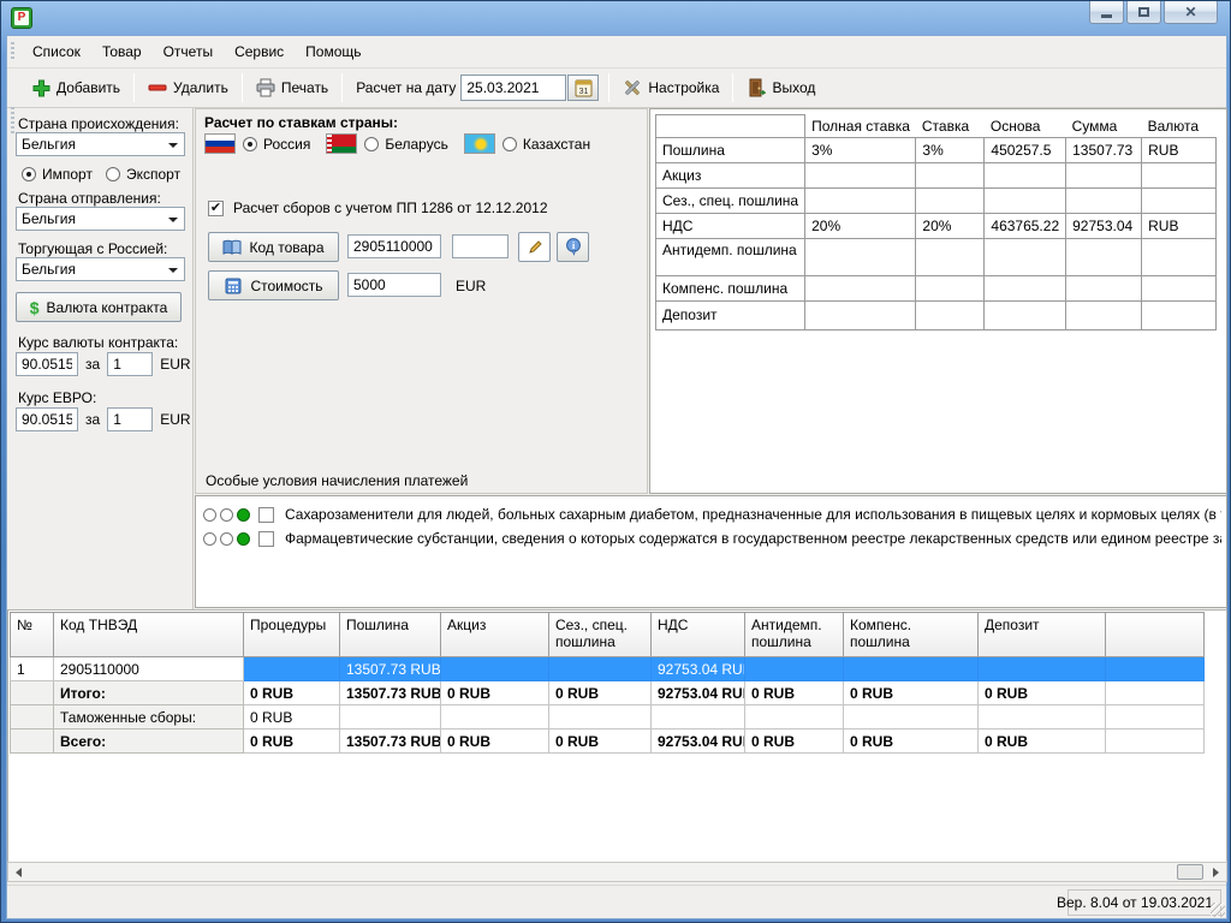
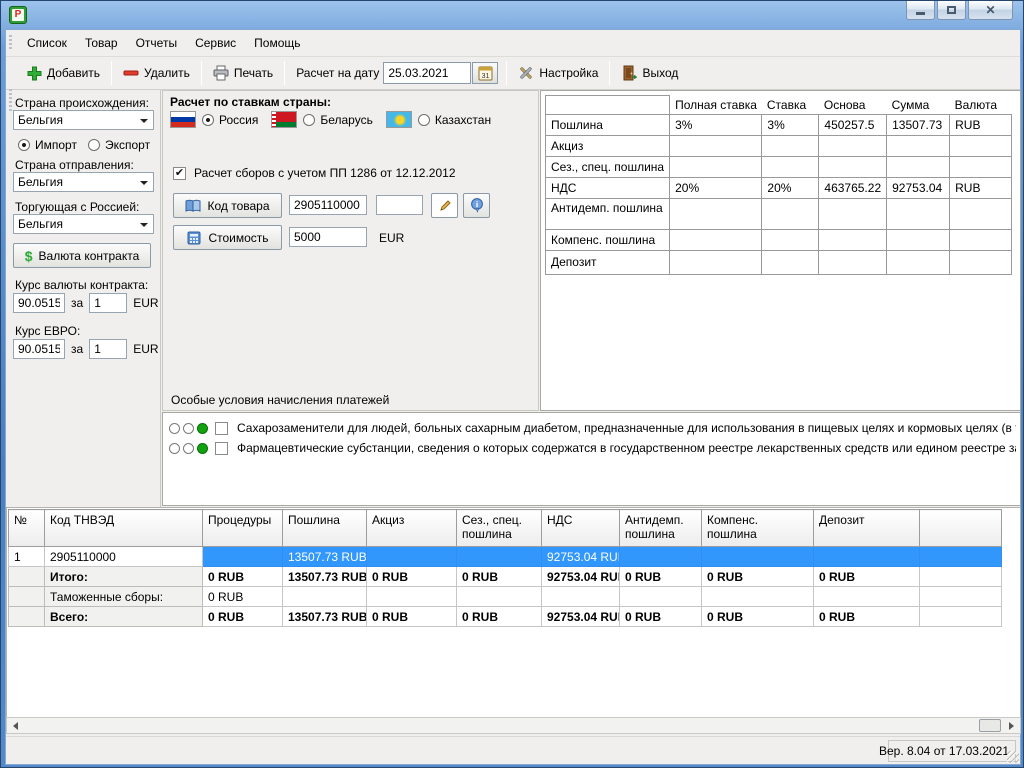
  Р
  ✕
  Список
  Товар
  Отчеты
  Сервис
  Помощь
  Добавить
  Удалить
  Печать
  Расчет на дату
  25.03.2021
  Настройка
  Выход
  Страна происхождения:
  Бельгия
  Импорт
  Экспорт
  Страна отправления:
  Бельгия
  Торгующая с Россией:
  Бельгия
  $
  Валюта контракта
  Курс валюты контракта:
  90.0515
  за
  1
  EUR
  Курс ЕВРО:
  90.0515
  за
  1
  EUR
  Расчет по ставкам страны:
  Россия
  Беларусь
  Казахстан
  Расчет сборов с учетом ПП 1286 от 12.12.2012
  Код товара
  2905110000
  i
  Стоимость
  5000
  EUR
  Особые условия начисления платежей
  	Полная ставка	Ставка	Основа	Сумма	Валюта
  Пошлина	3%	3%	450257.5	13507.73	RUB
  Акциз
  Сез., спец. пошлина
  НДС	20%	20%	463765.22	92753.04	RUB
  Антидемп. пошлина
  Компенс. пошлина
  Депозит
  Сахарозаменители для людей, больных сахарным диабетом, предназначенные для использования в пищевых целях и кормовых целях (в
  Фармацевтические субстанции, сведения о которых содержатся в государственном реестре лекарственных средств или едином реестре з
  №	Код ТНВЭД	Процедуры	Пошлина	Акциз	Сез., спец. пошлина	НДС	Антидемп. пошлина	Компенс. пошлина	Депозит
  1	2905110000		13507.73 RUB			92753.04 RU
  	Итого:	0 RUB	13507.73 RUB	0 RUB	0 RUB	92753.04 RU	0 RUB	0 RUB	0 RUB
  	Таможенные сборы:	0 RUB
  	Всего:	0 RUB	13507.73 RUB	0 RUB	0 RUB	92753.04 RU	0 RUB	0 RUB	0 RUB
- Вер. 8.04 от 19.03.2021
+ Вер. 8.04 от 17.03.2021
